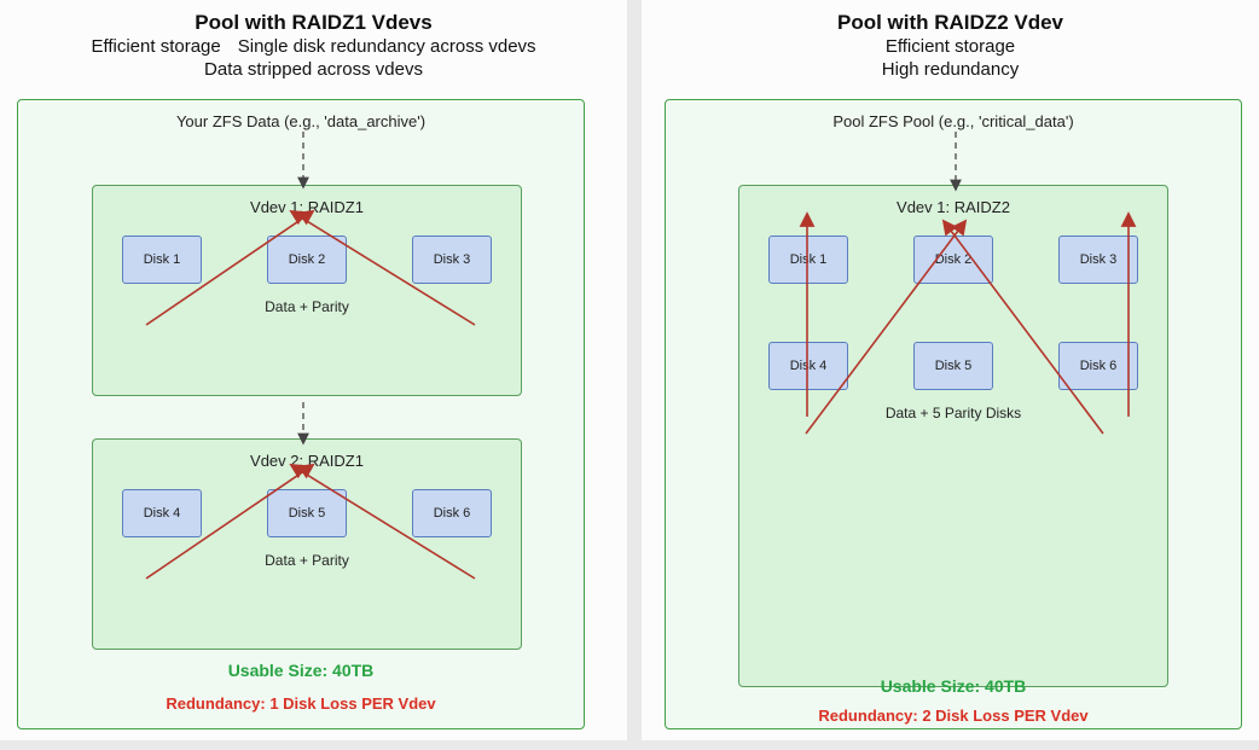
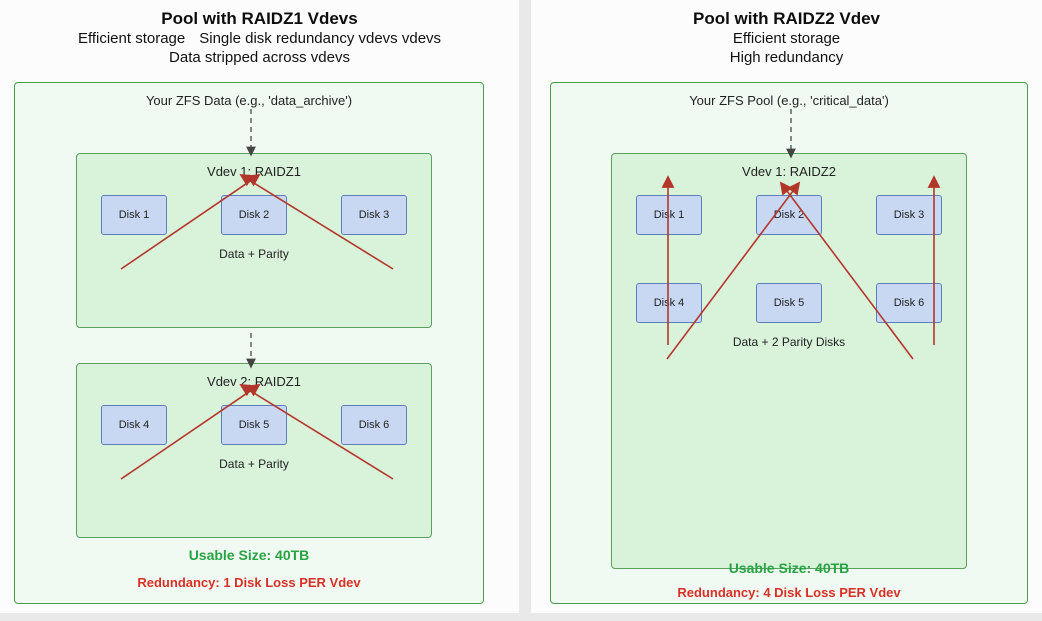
  Pool with RAIDZ1 Vdevs
  Efficient storage
- Single disk redundancy across vdevs
+ Single disk redundancy vdevs vdevs
  Data stripped across vdevs
  Your ZFS Data (e.g., 'data_archive')
  Vdev 1: RAIDZ1
  Disk 1
  Disk 2
  Disk 3
  Data + Parity
  Vdev 2: RAIDZ1
  Disk 4
  Disk 5
  Disk 6
  Data + Parity
  Usable Size: 40TB
  Redundancy: 1 Disk Loss PER Vdev
  Pool with RAIDZ2 Vdev
  Efficient storage
  High redundancy
- Pool ZFS Pool (e.g., 'critical_data')
+ Your ZFS Pool (e.g., 'critical_data')
  Vdev 1: RAIDZ2
  Disk 1
  Disk 2
  Disk 3
  Disk 4
  Disk 5
  Disk 6
- Data + 5 Parity Disks
+ Data + 2 Parity Disks
  Usable Size: 40TB
- Redundancy: 2 Disk Loss PER Vdev
+ Redundancy: 4 Disk Loss PER Vdev
